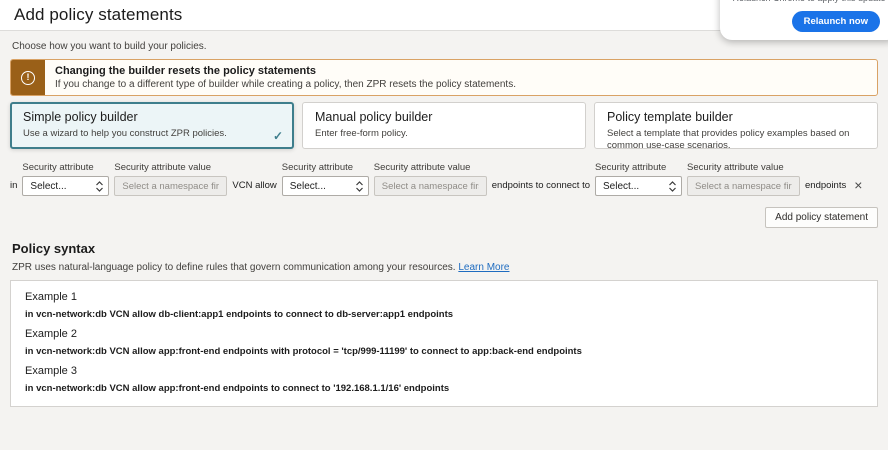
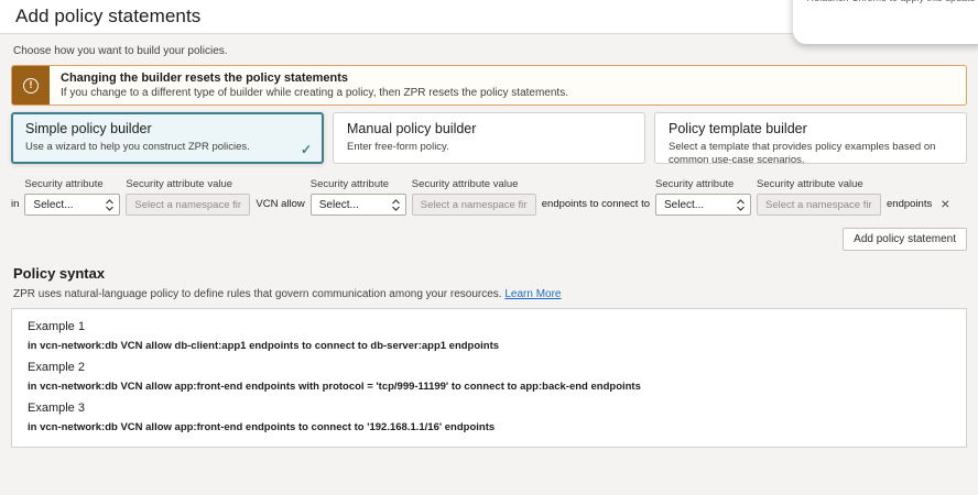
  Add policy statements
- Relaunch now
  Choose how you want to build your policies.
  !
  Changing the builder resets the policy statements
  If you change to a different type of builder while creating a policy, then ZPR resets the policy statements.
  Simple policy builder
  Use a wizard to help you construct ZPR policies.
  ✓
  Manual policy builder
  Enter free-form policy.
  Policy template builder
  Select a template that provides policy examples based on common use-case scenarios.
  in
  Security attribute
  Select...
  Security attribute value
  Select a namespace fir
  VCN allow
  Security attribute
  Select...
  Security attribute value
  Select a namespace fir
  endpoints to connect to
  Security attribute
  Select...
  Security attribute value
  Select a namespace fir
  endpoints
  ×
  Add policy statement
  Policy syntax
  ZPR uses natural-language policy to define rules that govern communication among your resources. Learn More
  Example 1
  in vcn-network:db VCN allow db-client:app1 endpoints to connect to db-server:app1 endpoints
  Example 2
  in vcn-network:db VCN allow app:front-end endpoints with protocol = 'tcp/999-11199' to connect to app:back-end endpoints
  Example 3
  in vcn-network:db VCN allow app:front-end endpoints to connect to '192.168.1.1/16' endpoints
